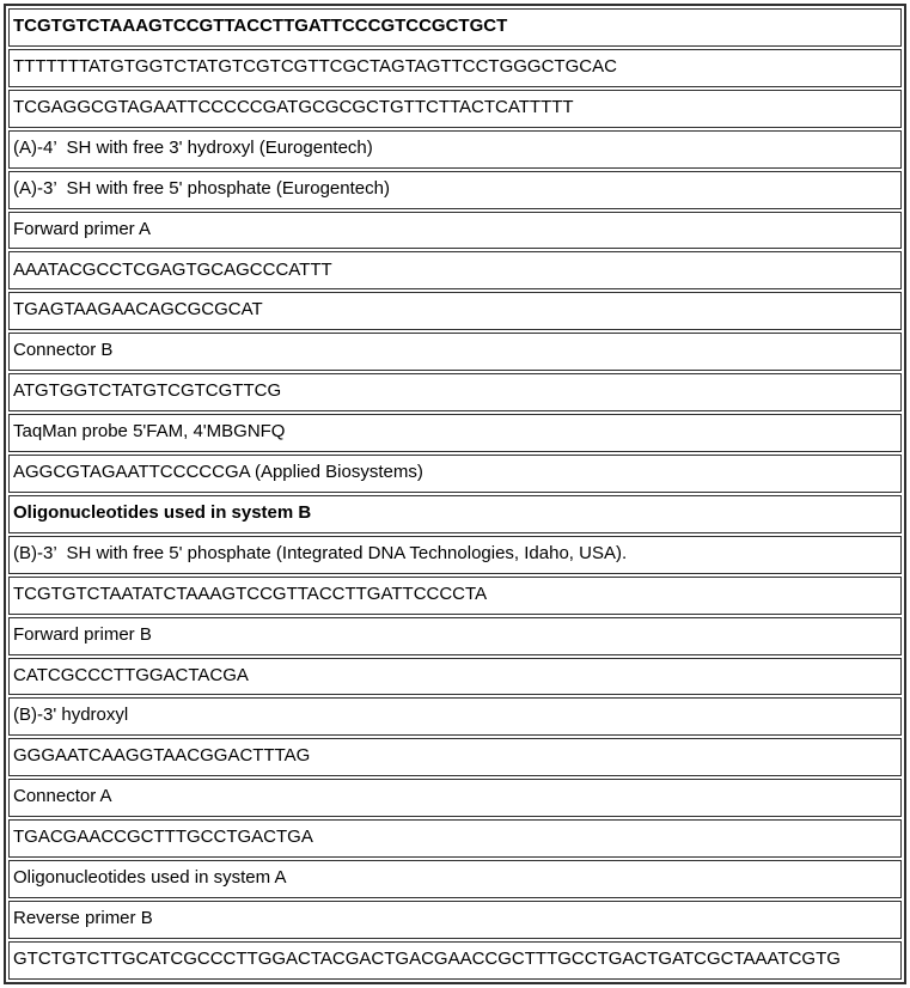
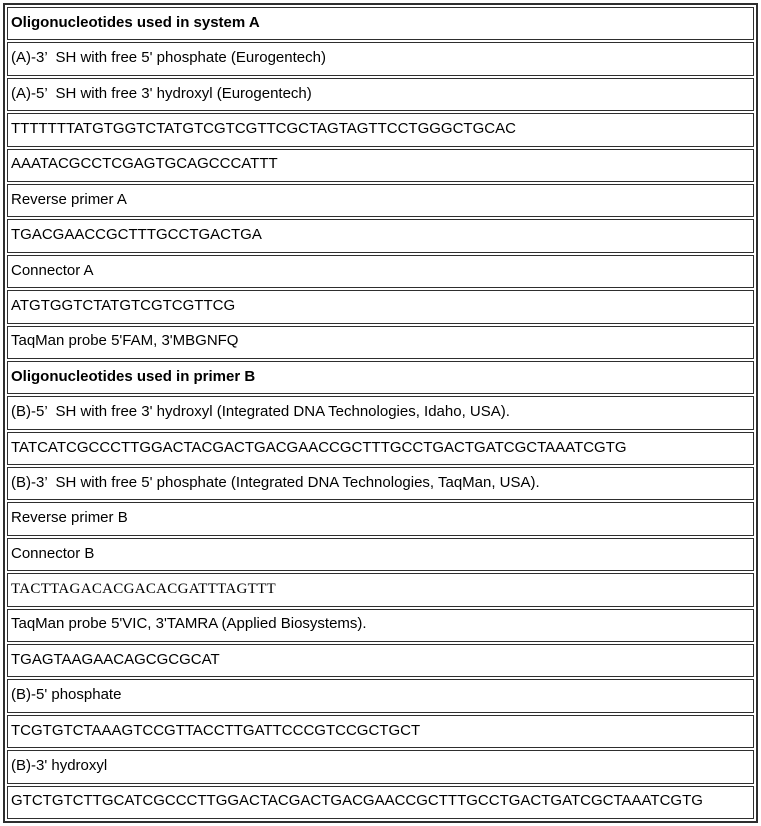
- TCGTGTCTAAAGTCCGTTACCTTGATTCCCGTCCGCTGCT
+ Oligonucleotides used in system A
- TTTTTTTATGTGGTCTATGTCGTCGTTCGCTAGTAGTTCCTGGGCTGCAC
+ (A)-3’ SH with free 5' phosphate (Eurogentech)
- TCGAGGCGTAGAATTCCCCCGATGCGCGCTGTTCTTACTCATTTTT
- (A)-4’ SH with free 3' hydroxyl (Eurogentech)
+ (A)-5’ SH with free 3' hydroxyl (Eurogentech)
- (A)-3’ SH with free 5' phosphate (Eurogentech)
+ TTTTTTTATGTGGTCTATGTCGTCGTTCGCTAGTAGTTCCTGGGCTGCAC
- Forward primer A
  AAATACGCCTCGAGTGCAGCCCATTT
+ Reverse primer A
- TGAGTAAGAACAGCGCGCAT
+ TGACGAACCGCTTTGCCTGACTGA
- Connector B
+ Connector A
  ATGTGGTCTATGTCGTCGTTCG
- TaqMan probe 5'FAM, 4'MBGNFQ
+ TaqMan probe 5'FAM, 3'MBGNFQ
- AGGCGTAGAATTCCCCCGA (Applied Biosystems)
- Oligonucleotides used in system B
+ Oligonucleotides used in primer B
+ (B)-5’ SH with free 3' hydroxyl (Integrated DNA Technologies, Idaho, USA).
+ TATCATCGCCCTTGGACTACGACTGACGAACCGCTTTGCCTGACTGATCGCTAAATCGTG
- (B)-3’ SH with free 5' phosphate (Integrated DNA Technologies, Idaho, USA).
+ (B)-3’ SH with free 5' phosphate (Integrated DNA Technologies, TaqMan, USA).
- TCGTGTCTAATATCTAAAGTCCGTTACCTTGATTCCCCTA
- Forward primer B
- CATCGCCCTTGGACTACGA
- (B)-3' hydroxyl
+ Reverse primer B
- GGGAATCAAGGTAACGGACTTTAG
- Connector A
+ Connector B
+ TACTTAGACACGACACGATTTAGTTT
+ TaqMan probe 5'VIC, 3'TAMRA (Applied Biosystems).
- TGACGAACCGCTTTGCCTGACTGA
+ TGAGTAAGAACAGCGCGCAT
+ (B)-5' phosphate
- Oligonucleotides used in system A
+ TCGTGTCTAAAGTCCGTTACCTTGATTCCCGTCCGCTGCT
- Reverse primer B
+ (B)-3' hydroxyl
  GTCTGTCTTGCATCGCCCTTGGACTACGACTGACGAACCGCTTTGCCTGACTGATCGCTAAATCGTG
